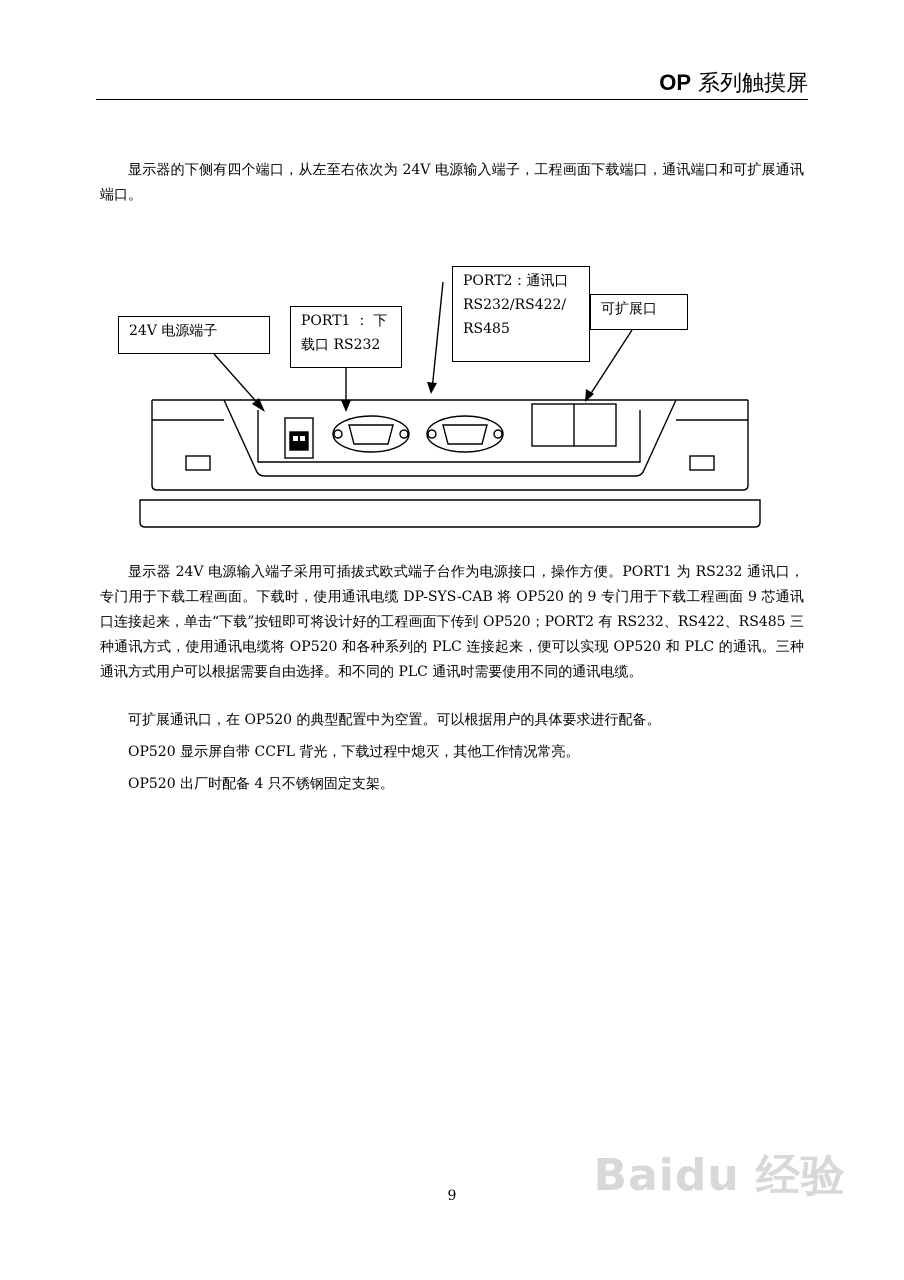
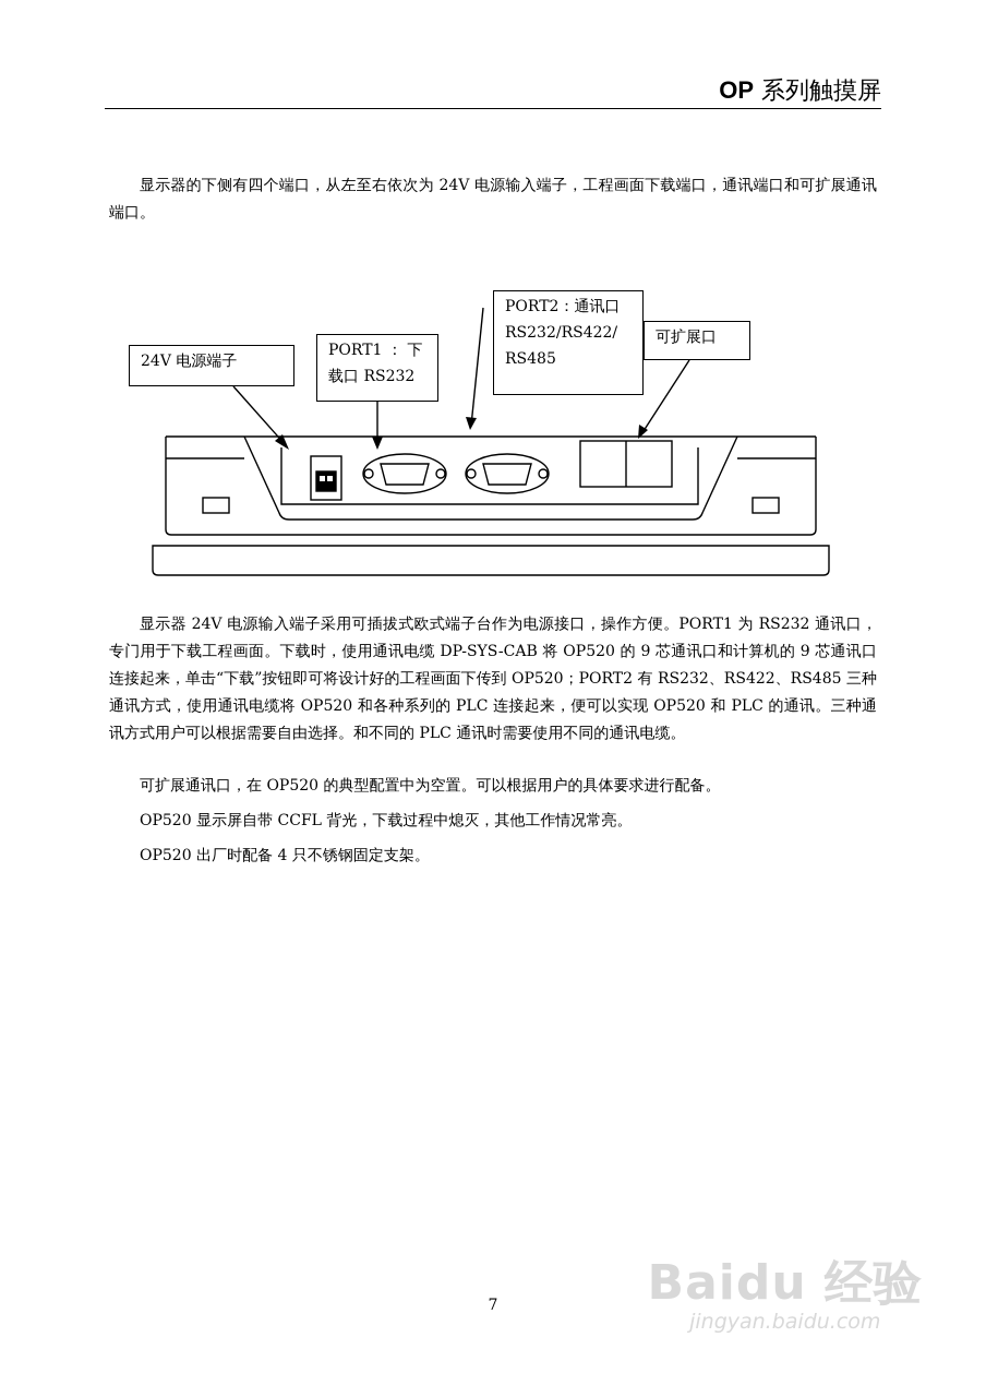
  OP 系列触摸屏
  显示器的下侧有四个端口，从左至右依次为 24V 电源输入端子，工程画面下载端口，通讯端口和可扩展通讯端口。
  24V 电源端子
  PORT1 ： 下
  载口 RS232
  PORT2：通讯口
  RS232/RS422/
  RS485
  可扩展口
- 显示器 24V 电源输入端子采用可插拔式欧式端子台作为电源接口，操作方便。PORT1 为 RS232 通讯口，专门用于下载工程画面。下载时，使用通讯电缆 DP-SYS-CAB 将 OP520 的 9 专门用于下载工程画面 9 芯通讯口连接起来，单击“下载”按钮即可将设计好的工程画面下传到 OP520；PORT2 有 RS232、RS422、RS485 三种通讯方式，使用通讯电缆将 OP520 和各种系列的 PLC 连接起来，便可以实现 OP520 和 PLC 的通讯。三种通讯方式用户可以根据需要自由选择。和不同的 PLC 通讯时需要使用不同的通讯电缆。
+ 显示器 24V 电源输入端子采用可插拔式欧式端子台作为电源接口，操作方便。PORT1 为 RS232 通讯口，专门用于下载工程画面。下载时，使用通讯电缆 DP-SYS-CAB 将 OP520 的 9 芯通讯口和计算机的 9 芯通讯口连接起来，单击“下载”按钮即可将设计好的工程画面下传到 OP520；PORT2 有 RS232、RS422、RS485 三种通讯方式，使用通讯电缆将 OP520 和各种系列的 PLC 连接起来，便可以实现 OP520 和 PLC 的通讯。三种通讯方式用户可以根据需要自由选择。和不同的 PLC 通讯时需要使用不同的通讯电缆。
  可扩展通讯口，在 OP520 的典型配置中为空置。可以根据用户的具体要求进行配备。
  OP520 显示屏自带 CCFL 背光，下载过程中熄灭，其他工作情况常亮。
  OP520 出厂时配备 4 只不锈钢固定支架。
- 9
+ 7
  Baidu 经验
+ jingyan.baidu.com
